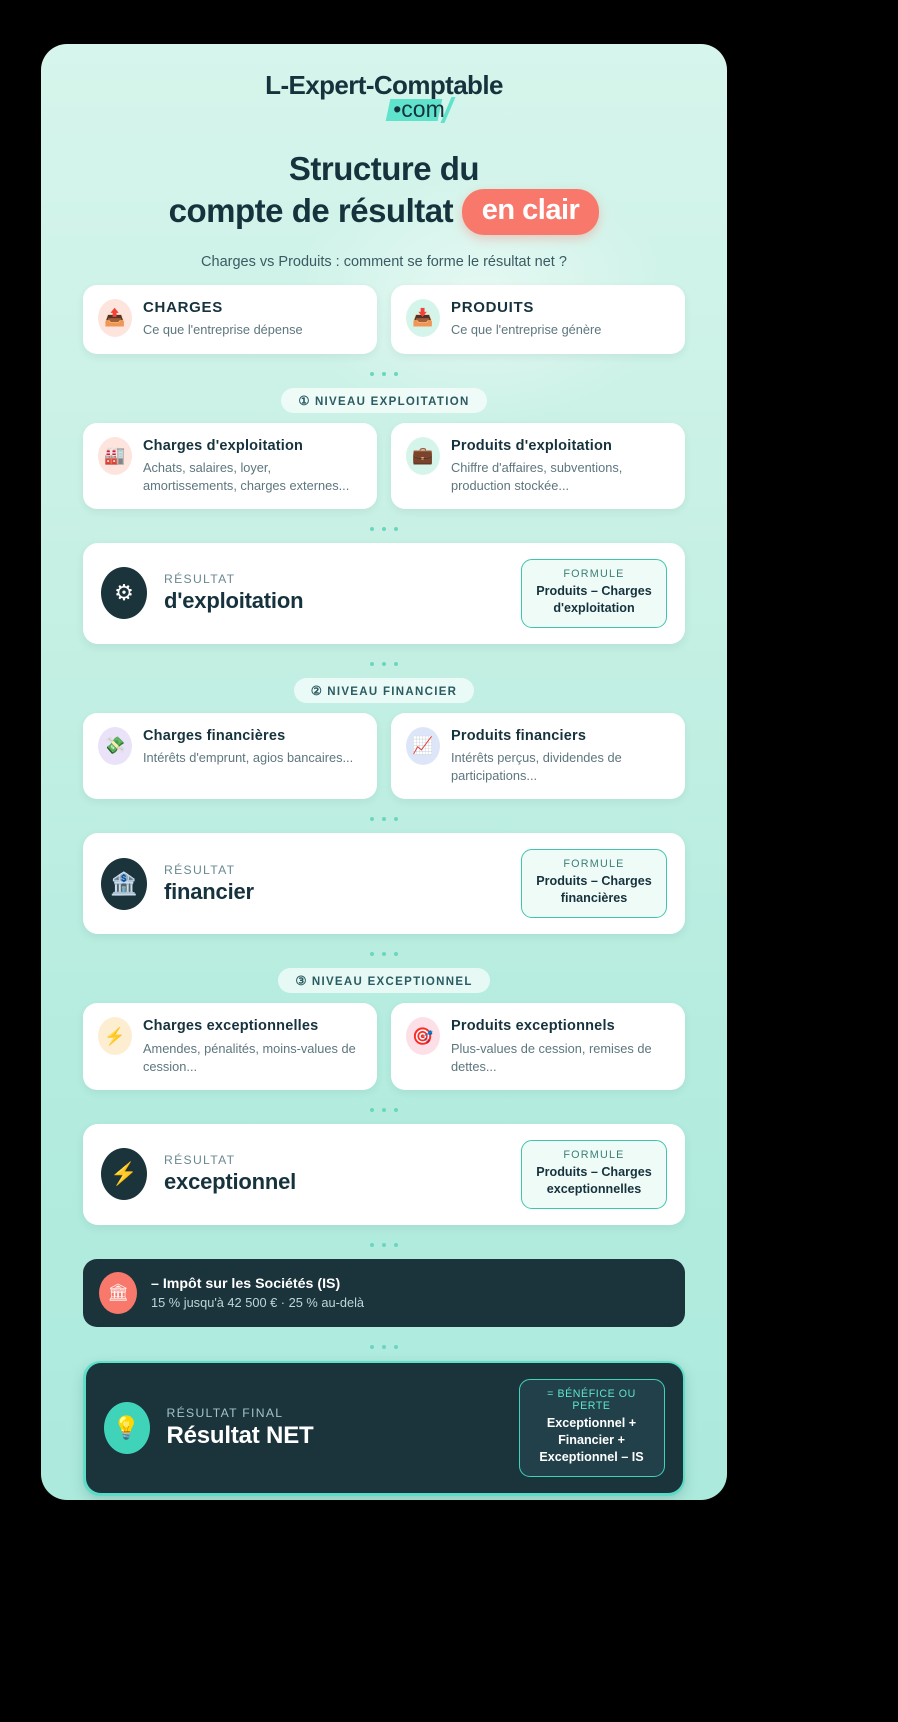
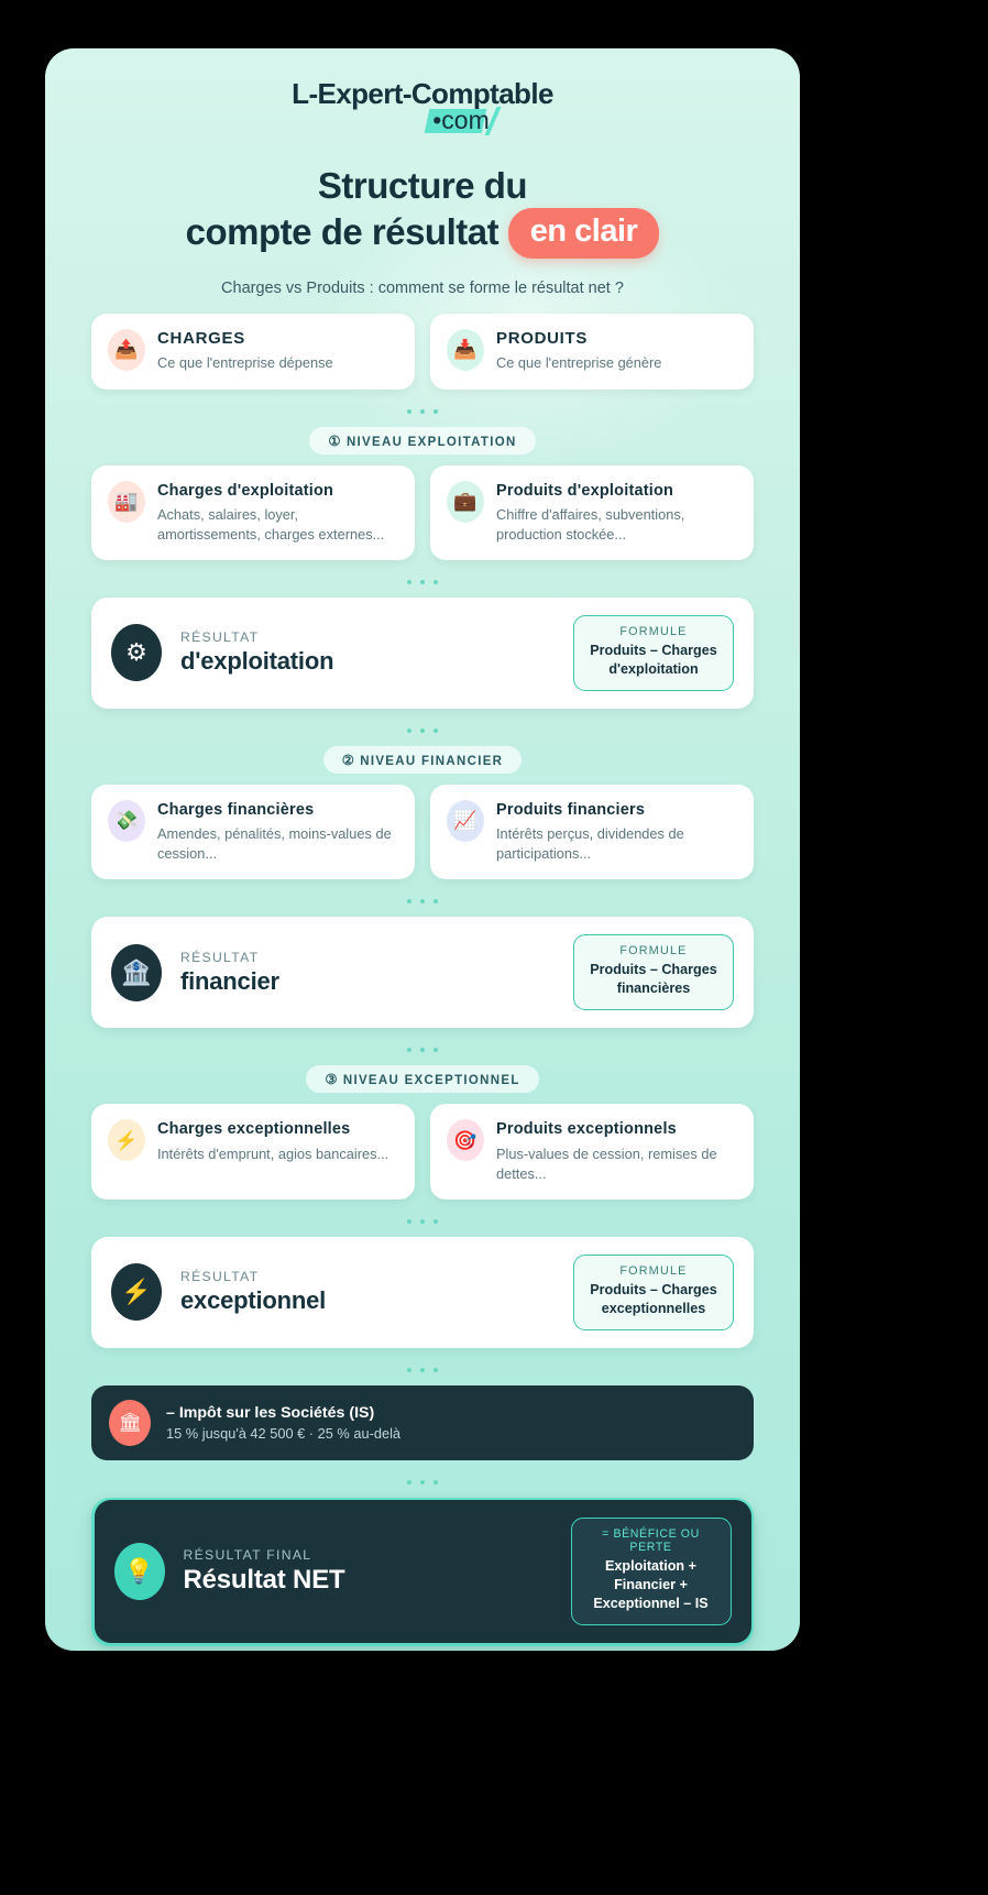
  L-Expert-Comptable
  •com
  Structure du
  compte de résultat en clair
  Charges vs Produits : comment se forme le résultat net ?
  📤
  CHARGES
  Ce que l'entreprise dépense
  📥
  PRODUITS
  Ce que l'entreprise génère
  ① NIVEAU EXPLOITATION
  🏭
  Charges d'exploitation
  Achats, salaires, loyer, amortissements, charges externes...
  💼
  Produits d'exploitation
  Chiffre d'affaires, subventions, production stockée...
  ⚙
  RÉSULTAT
  d'exploitation
  FORMULE
  Produits – Charges d'exploitation
  ② NIVEAU FINANCIER
  💸
  Charges financières
- Intérêts d'emprunt, agios bancaires...
+ Amendes, pénalités, moins-values de cession...
  📈
  Produits financiers
  Intérêts perçus, dividendes de participations...
  🏦
  RÉSULTAT
  financier
  FORMULE
  Produits – Charges financières
  ③ NIVEAU EXCEPTIONNEL
  ⚡
  Charges exceptionnelles
- Amendes, pénalités, moins-values de cession...
+ Intérêts d'emprunt, agios bancaires...
  🎯
  Produits exceptionnels
  Plus-values de cession, remises de dettes...
  ⚡
  RÉSULTAT
  exceptionnel
  FORMULE
  Produits – Charges exceptionnelles
  🏛
  – Impôt sur les Sociétés (IS)
  15 % jusqu'à 42 500 € · 25 % au-delà
  💡
  RÉSULTAT FINAL
  Résultat NET
  = BÉNÉFICE OU PERTE
- Exceptionnel + Financier + Exceptionnel – IS
+ Exploitation + Financier + Exceptionnel – IS
